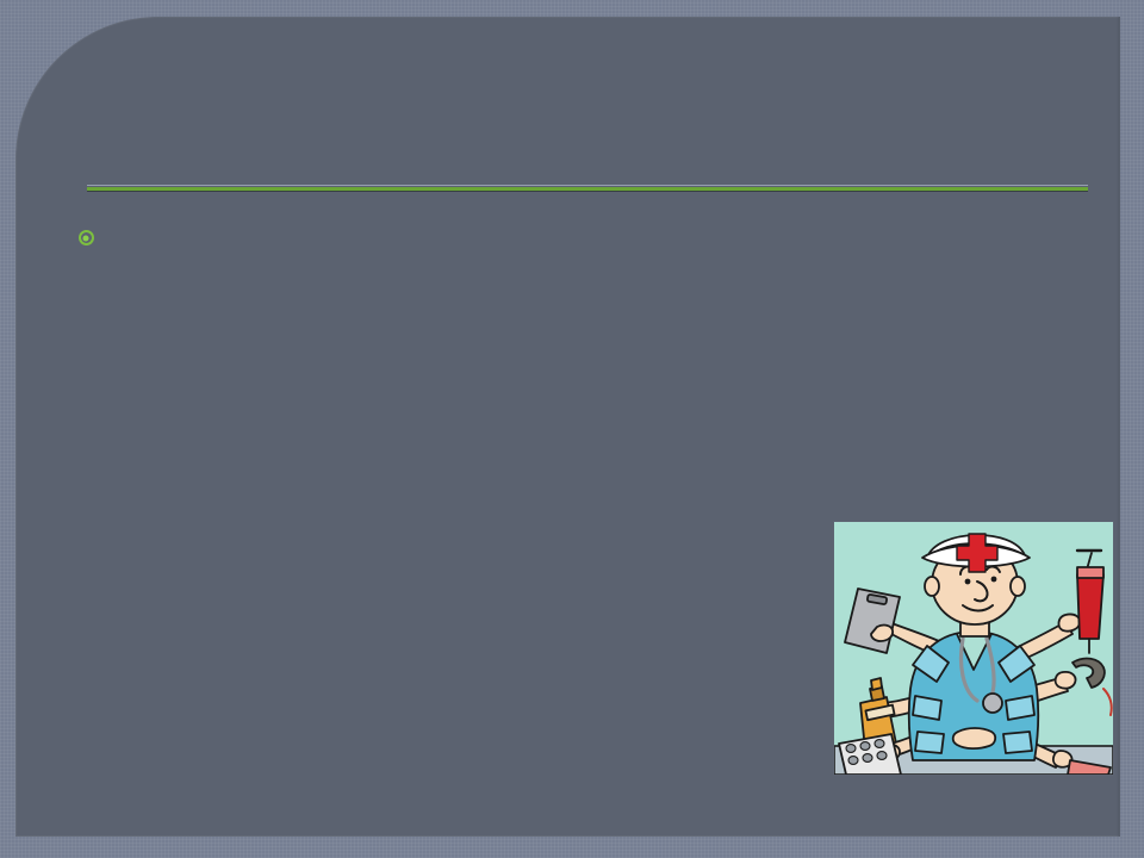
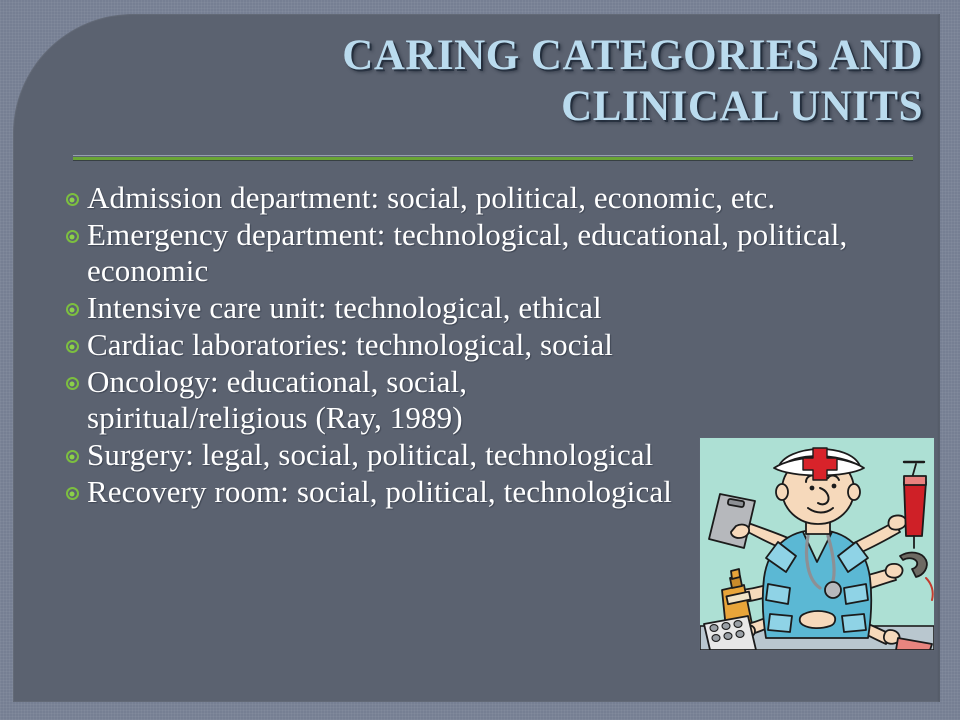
+ CARING CATEGORIES AND
+ CLINICAL UNITS
+ Admission department: social, political, economic, etc.
+ Emergency department: technological, educational, political, economic
+ Intensive care unit: technological, ethical
+ Cardiac laboratories: technological, social
+ Oncology: educational, social, spiritual/religious (Ray, 1989)
+ Surgery: legal, social, political, technological
+ Recovery room: social, political, technological
